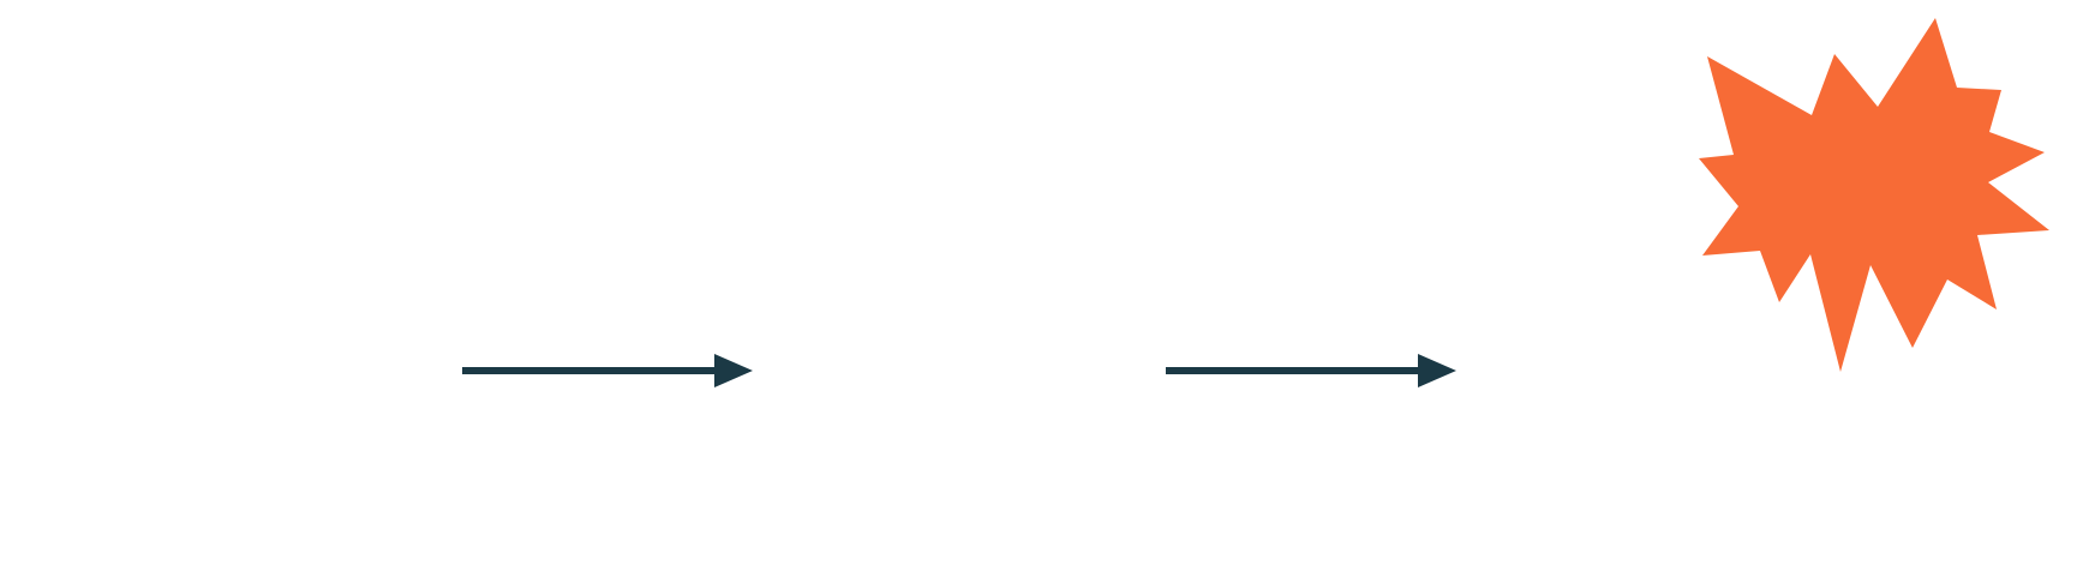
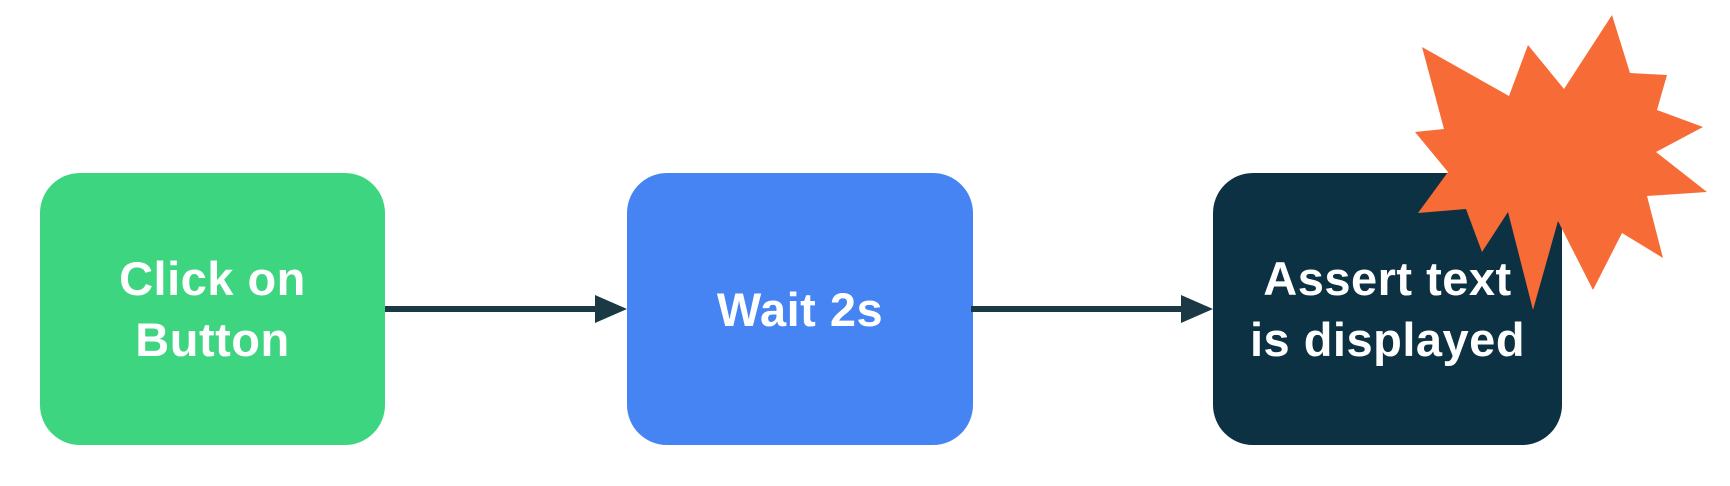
+ Click on
+ Button
+ Wait 2s
+ Assert text
+ is displayed
